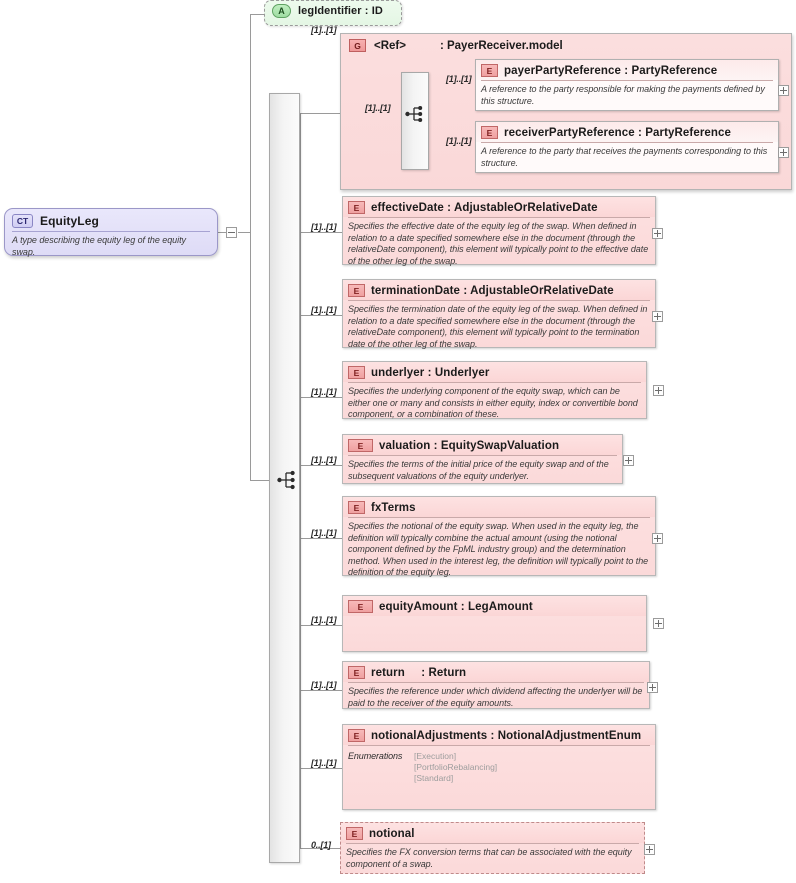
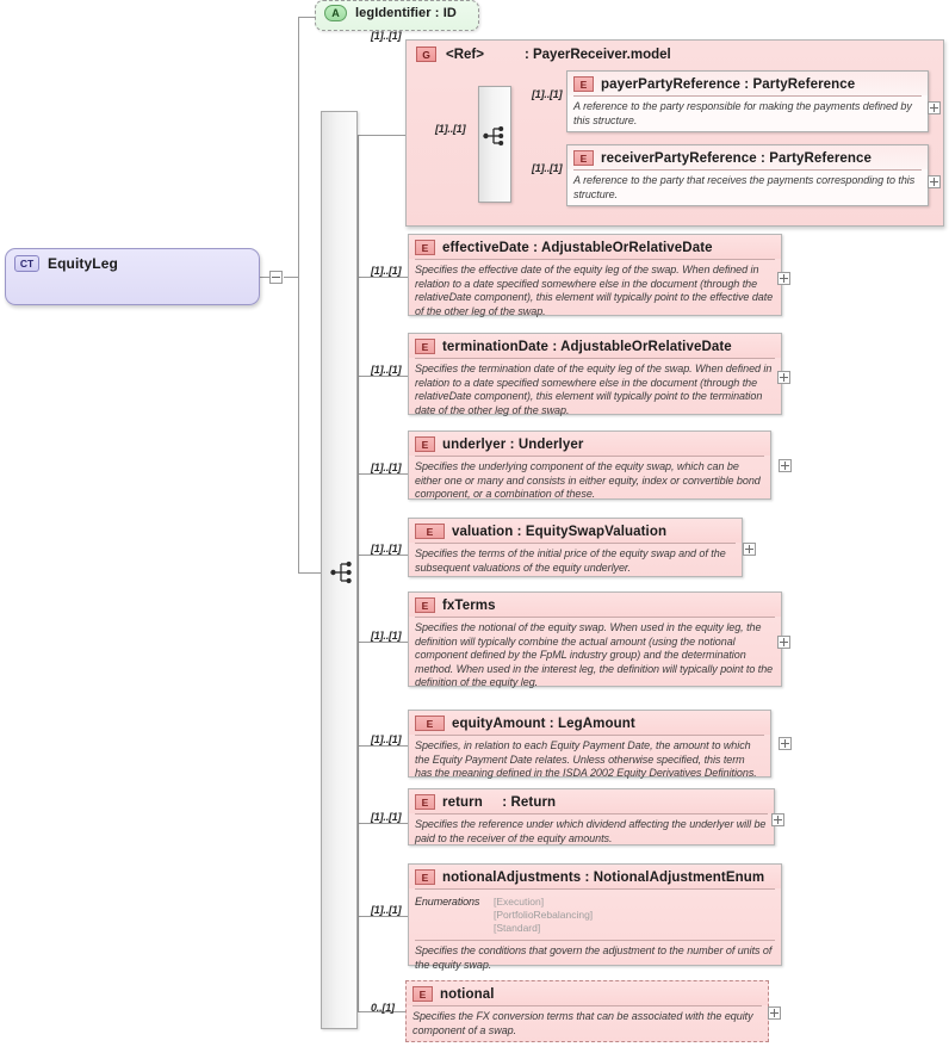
  G
  <Ref>
  : PayerReceiver.model
  E
  payerPartyReference : PartyReference
  A reference to the party responsible for making the payments defined by this structure.
  E
  receiverPartyReference : PartyReference
  A reference to the party that receives the payments corresponding to this structure.
  [1]..[1]
  [1]..[1]
  [1]..[1]
  [1]..[1]
  A
  legIdentifier : ID
  CT
  EquityLeg
- A type describing the equity leg of the equity swap.
  E
  effectiveDate : AdjustableOrRelativeDate
  Specifies the effective date of the equity leg of the swap. When defined in relation to a date specified somewhere else in the document (through the relativeDate component), this element will typically point to the effective date of the other leg of the swap.
  [1]..[1]
  E
  terminationDate : AdjustableOrRelativeDate
  Specifies the termination date of the equity leg of the swap. When defined in relation to a date specified somewhere else in the document (through the relativeDate component), this element will typically point to the termination date of the other leg of the swap.
  [1]..[1]
  E
  underlyer : Underlyer
  Specifies the underlying component of the equity swap, which can be either one or many and consists in either equity, index or convertible bond component, or a combination of these.
  [1]..[1]
  E
  valuation : EquitySwapValuation
  Specifies the terms of the initial price of the equity swap and of the subsequent valuations of the equity underlyer.
  [1]..[1]
  E
  fxTerms
  Specifies the notional of the equity swap. When used in the equity leg, the definition will typically combine the actual amount (using the notional component defined by the FpML industry group) and the determination method. When used in the interest leg, the definition will typically point to the definition of the equity leg.
  [1]..[1]
  E
  equityAmount : LegAmount
+ Specifies, in relation to each Equity Payment Date, the amount to which the Equity Payment Date relates. Unless otherwise specified, this term has the meaning defined in the ISDA 2002 Equity Derivatives Definitions.
  [1]..[1]
  E
  return : Return
  Specifies the reference under which dividend affecting the underlyer will be paid to the receiver of the equity amounts.
  [1]..[1]
  E
  notionalAdjustments : NotionalAdjustmentEnum
  Enumerations
  [Execution]
  [PortfolioRebalancing]
  [Standard]
+ Specifies the conditions that govern the adjustment to the number of units of the equity swap.
  [1]..[1]
  E
  notional
  Specifies the FX conversion terms that can be associated with the equity component of a swap.
  0..[1]
